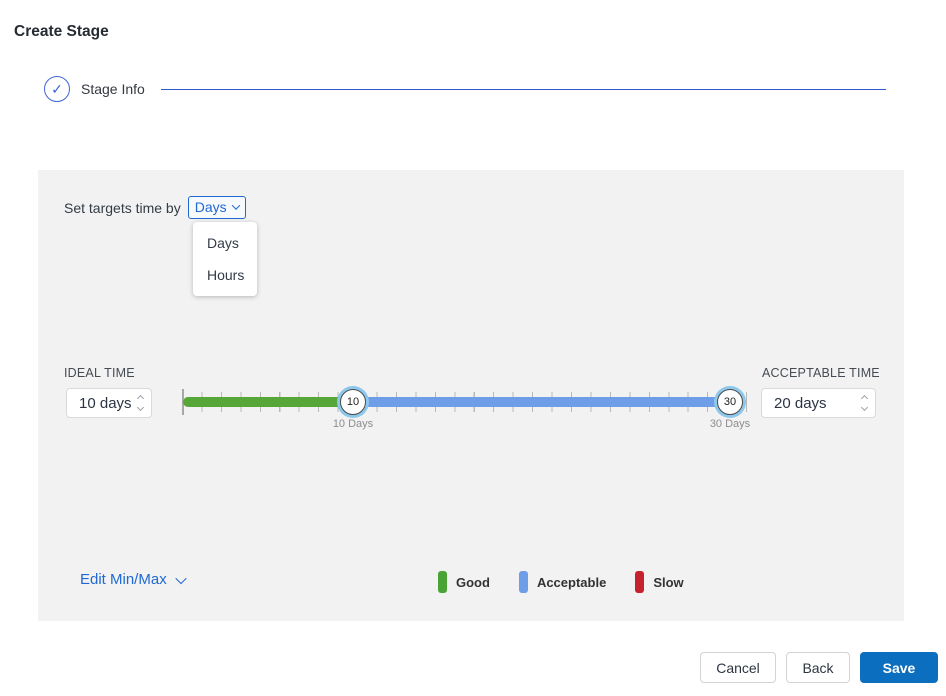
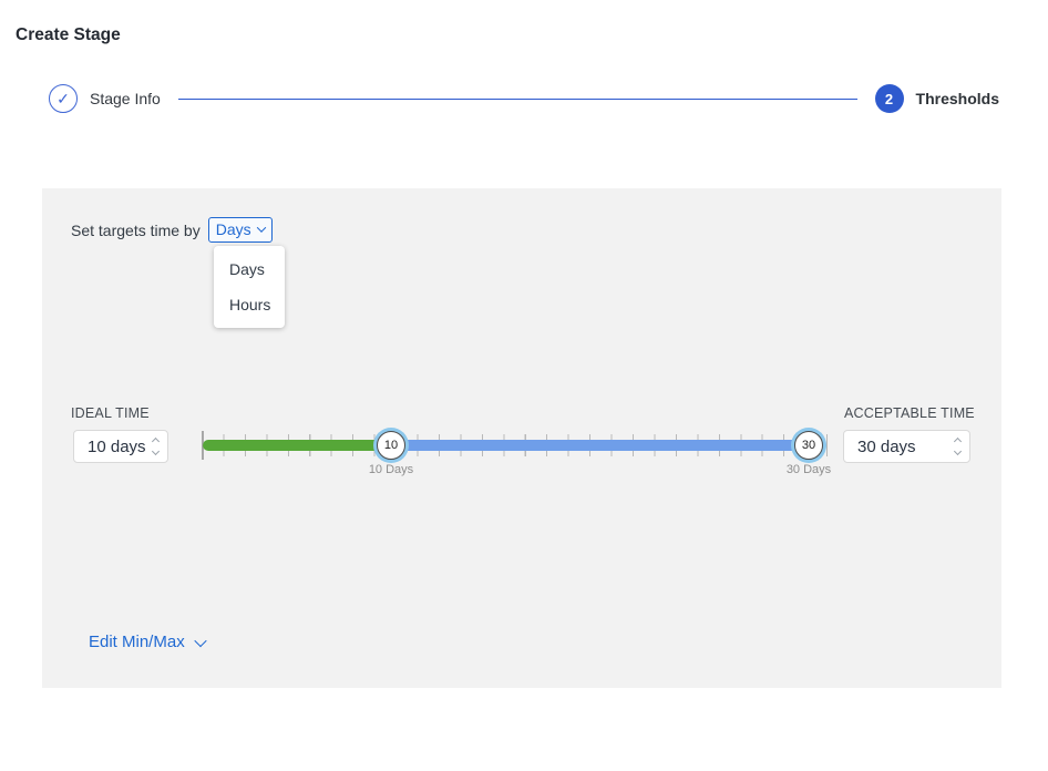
  Create Stage
  ✓
  Stage Info
+ 2
+ Thresholds
  Set targets time by
  Days
  Days
  Hours
  IDEAL TIME
  10 days
  ACCEPTABLE TIME
- 20 days
+ 30 days
  10
  30
  10 Days
  30 Days
  Edit Min/Max
- Good
- Acceptable
- Slow
- Cancel
- Back
- Save
